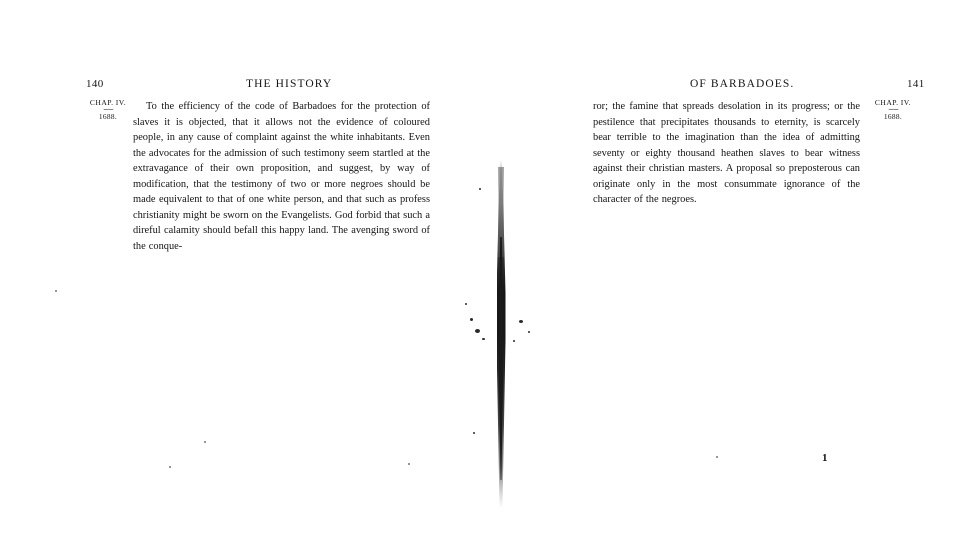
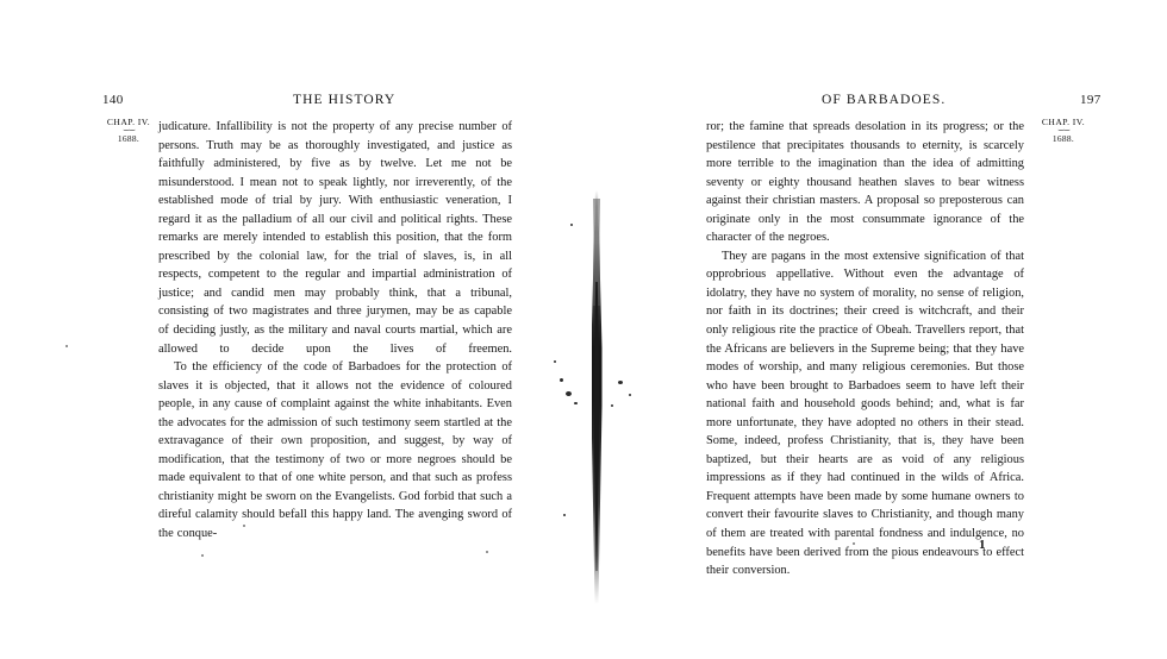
  140
  THE HISTORY
  CHAP. IV.
  ⌣⌣
  1688.
+ judicature. Infallibility is not the property of any precise number of persons. Truth may be as thoroughly investigated, and justice as faithfully administered, by five as by twelve. Let me not be misunderstood. I mean not to speak lightly, nor irreverently, of the established mode of trial by jury. With enthusiastic veneration, I regard it as the palladium of all our civil and political rights. These remarks are merely intended to establish this position, that the form prescribed by the colonial law, for the trial of slaves, is, in all respects, competent to the regular and impartial administration of justice; and candid men may probably think, that a tribunal, consisting of two magistrates and three jurymen, may be as capable of deciding justly, as the military and naval courts martial, which are allowed to decide upon the lives of freemen.
  To the efficiency of the code of Barbadoes for the protection of slaves it is objected, that it allows not the evidence of coloured people, in any cause of complaint against the white inhabitants. Even the advocates for the admission of such testimony seem startled at the extravagance of their own proposition, and suggest, by way of modification, that the testimony of two or more negroes should be made equivalent to that of one white person, and that such as profess christianity might be sworn on the Evangelists. God forbid that such a direful calamity should befall this happy land. The avenging sword of the conque-
  OF BARBADOES.
- 141
+ 197
  CHAP. IV.
  ⌣⌣
  1688.
- ror; the famine that spreads desolation in its progress; or the pestilence that precipitates thousands to eternity, is scarcely bear terrible to the imagination than the idea of admitting seventy or eighty thousand heathen slaves to bear witness against their christian masters. A proposal so preposterous can originate only in the most consummate ignorance of the character of the negroes.
+ ror; the famine that spreads desolation in its progress; or the pestilence that precipitates thousands to eternity, is scarcely more terrible to the imagination than the idea of admitting seventy or eighty thousand heathen slaves to bear witness against their christian masters. A proposal so preposterous can originate only in the most consummate ignorance of the character of the negroes.
+ They are pagans in the most extensive signification of that opprobrious appellative. Without even the advantage of idolatry, they have no system of morality, no sense of religion, nor faith in its doctrines; their creed is witchcraft, and their only religious rite the practice of Obeah. Travellers report, that the Africans are believers in the Supreme being; that they have modes of worship, and many religious ceremonies. But those who have been brought to Barbadoes seem to have left their national faith and household goods behind; and, what is far more unfortunate, they have adopted no others in their stead. Some, indeed, profess Christianity, that is, they have been baptized, but their hearts are as void of any religious impressions as if they had continued in the wilds of Africa. Frequent attempts have been made by some humane owners to convert their favourite slaves to Christianity, and though many of them are treated with parental fondness and indulgence, no benefits have been derived from the pious endeavours to effect their conversion.
  1
